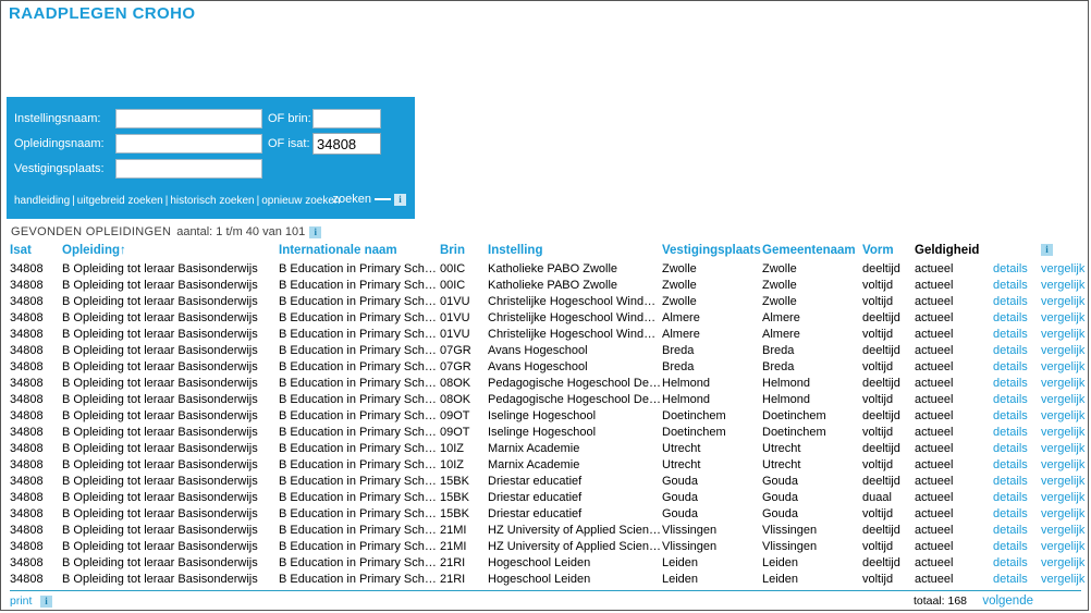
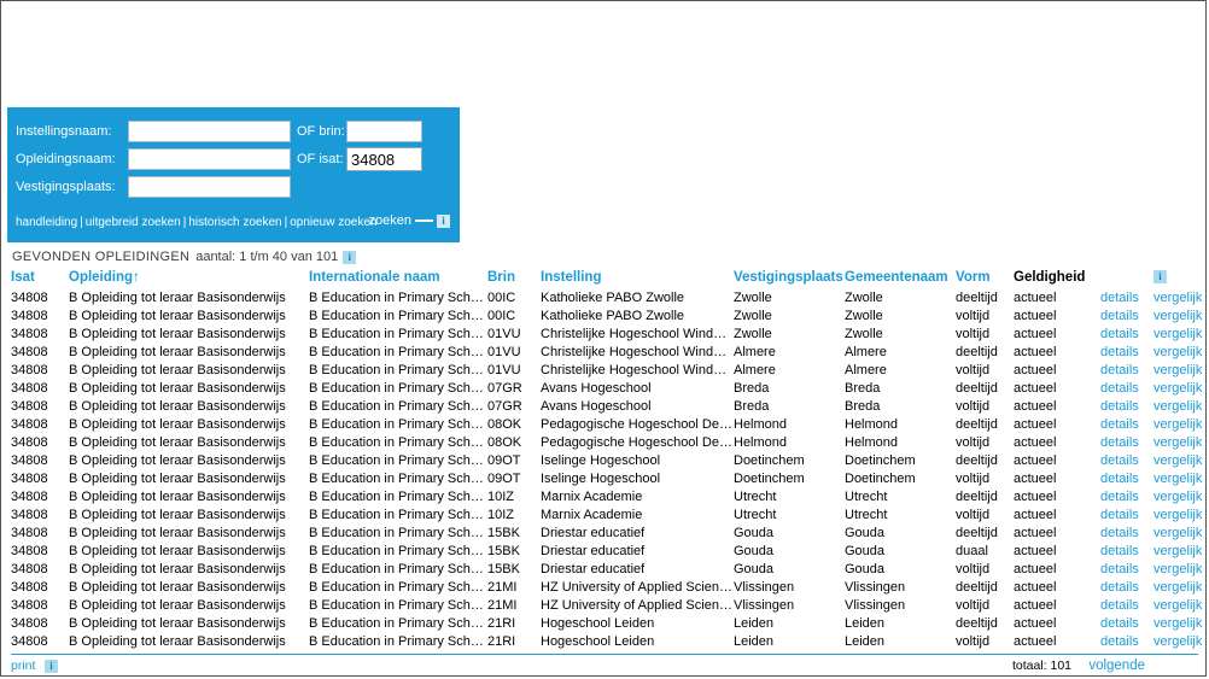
- RAADPLEGEN CROHO
  Instellingsnaam:
  OF brin:
  Opleidingsnaam:
  OF isat:
  34808
  Vestigingsplaats:
  handleiding | uitgebreid zoeken | historisch zoeken | opnieuw zoeken
  zoeken
  i
  GEVONDEN OPLEIDINGEN aantal: 1 t/m 40 van 101 i
  Isat	Opleiding↑	Internationale naam	Brin	Instelling	Vestigingsplaats	Gemeentenaam	Vorm	Geldigheid		i
  34808	B Opleiding tot leraar Basisonderwijs	B Education in Primary School	00IC	Katholieke PABO Zwolle	Zwolle	Zwolle	deeltijd	actueel	details	vergelijk
  34808	B Opleiding tot leraar Basisonderwijs	B Education in Primary School	00IC	Katholieke PABO Zwolle	Zwolle	Zwolle	voltijd	actueel	details	vergelijk
  34808	B Opleiding tot leraar Basisonderwijs	B Education in Primary School	01VU	Christelijke Hogeschool Windesh	Zwolle	Zwolle	voltijd	actueel	details	vergelijk
  34808	B Opleiding tot leraar Basisonderwijs	B Education in Primary School	01VU	Christelijke Hogeschool Windesh	Almere	Almere	deeltijd	actueel	details	vergelijk
  34808	B Opleiding tot leraar Basisonderwijs	B Education in Primary School	01VU	Christelijke Hogeschool Windesh	Almere	Almere	voltijd	actueel	details	vergelijk
  34808	B Opleiding tot leraar Basisonderwijs	B Education in Primary School	07GR	Avans Hogeschool	Breda	Breda	deeltijd	actueel	details	vergelijk
  34808	B Opleiding tot leraar Basisonderwijs	B Education in Primary School	07GR	Avans Hogeschool	Breda	Breda	voltijd	actueel	details	vergelijk
  34808	B Opleiding tot leraar Basisonderwijs	B Education in Primary School	08OK	Pedagogische Hogeschool De K	Helmond	Helmond	deeltijd	actueel	details	vergelijk
  34808	B Opleiding tot leraar Basisonderwijs	B Education in Primary School	08OK	Pedagogische Hogeschool De K	Helmond	Helmond	voltijd	actueel	details	vergelijk
  34808	B Opleiding tot leraar Basisonderwijs	B Education in Primary School	09OT	Iselinge Hogeschool	Doetinchem	Doetinchem	deeltijd	actueel	details	vergelijk
  34808	B Opleiding tot leraar Basisonderwijs	B Education in Primary School	09OT	Iselinge Hogeschool	Doetinchem	Doetinchem	voltijd	actueel	details	vergelijk
  34808	B Opleiding tot leraar Basisonderwijs	B Education in Primary School	10IZ	Marnix Academie	Utrecht	Utrecht	deeltijd	actueel	details	vergelijk
  34808	B Opleiding tot leraar Basisonderwijs	B Education in Primary School	10IZ	Marnix Academie	Utrecht	Utrecht	voltijd	actueel	details	vergelijk
  34808	B Opleiding tot leraar Basisonderwijs	B Education in Primary School	15BK	Driestar educatief	Gouda	Gouda	deeltijd	actueel	details	vergelijk
  34808	B Opleiding tot leraar Basisonderwijs	B Education in Primary School	15BK	Driestar educatief	Gouda	Gouda	duaal	actueel	details	vergelijk
  34808	B Opleiding tot leraar Basisonderwijs	B Education in Primary School	15BK	Driestar educatief	Gouda	Gouda	voltijd	actueel	details	vergelijk
  34808	B Opleiding tot leraar Basisonderwijs	B Education in Primary School	21MI	HZ University of Applied Science	Vlissingen	Vlissingen	deeltijd	actueel	details	vergelijk
  34808	B Opleiding tot leraar Basisonderwijs	B Education in Primary School	21MI	HZ University of Applied Science	Vlissingen	Vlissingen	voltijd	actueel	details	vergelijk
  34808	B Opleiding tot leraar Basisonderwijs	B Education in Primary School	21RI	Hogeschool Leiden	Leiden	Leiden	deeltijd	actueel	details	vergelijk
  34808	B Opleiding tot leraar Basisonderwijs	B Education in Primary School	21RI	Hogeschool Leiden	Leiden	Leiden	voltijd	actueel	details	vergelijk
  print
  i
- totaal: 168
+ totaal: 101
  volgende
